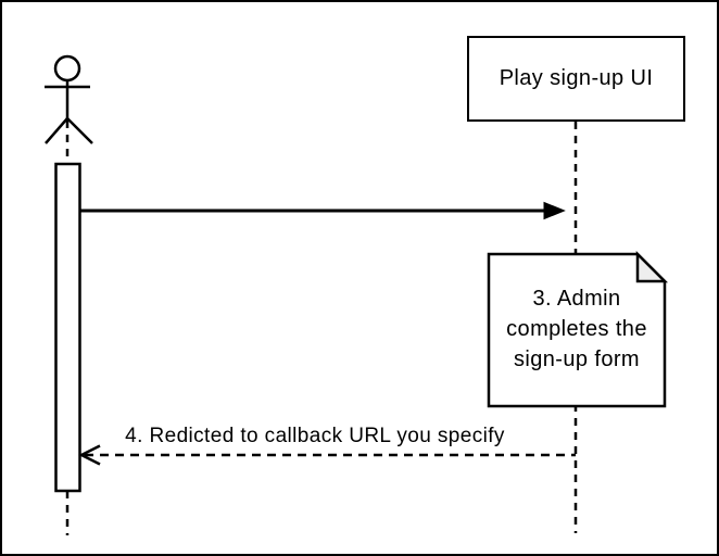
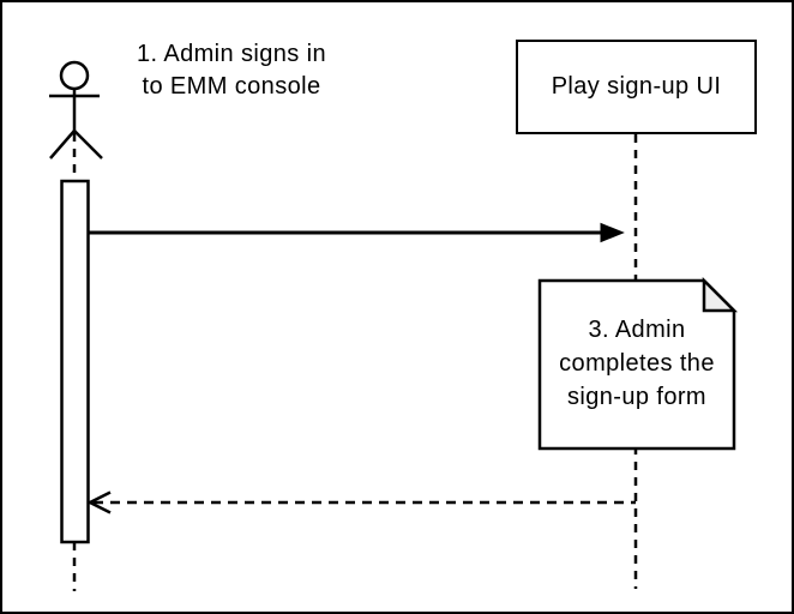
+ 1. Admin signs in
+ to EMM console
  Play sign-up UI
  3. Admin
  completes the
  sign-up form
- 4. Redicted to callback URL you specify
